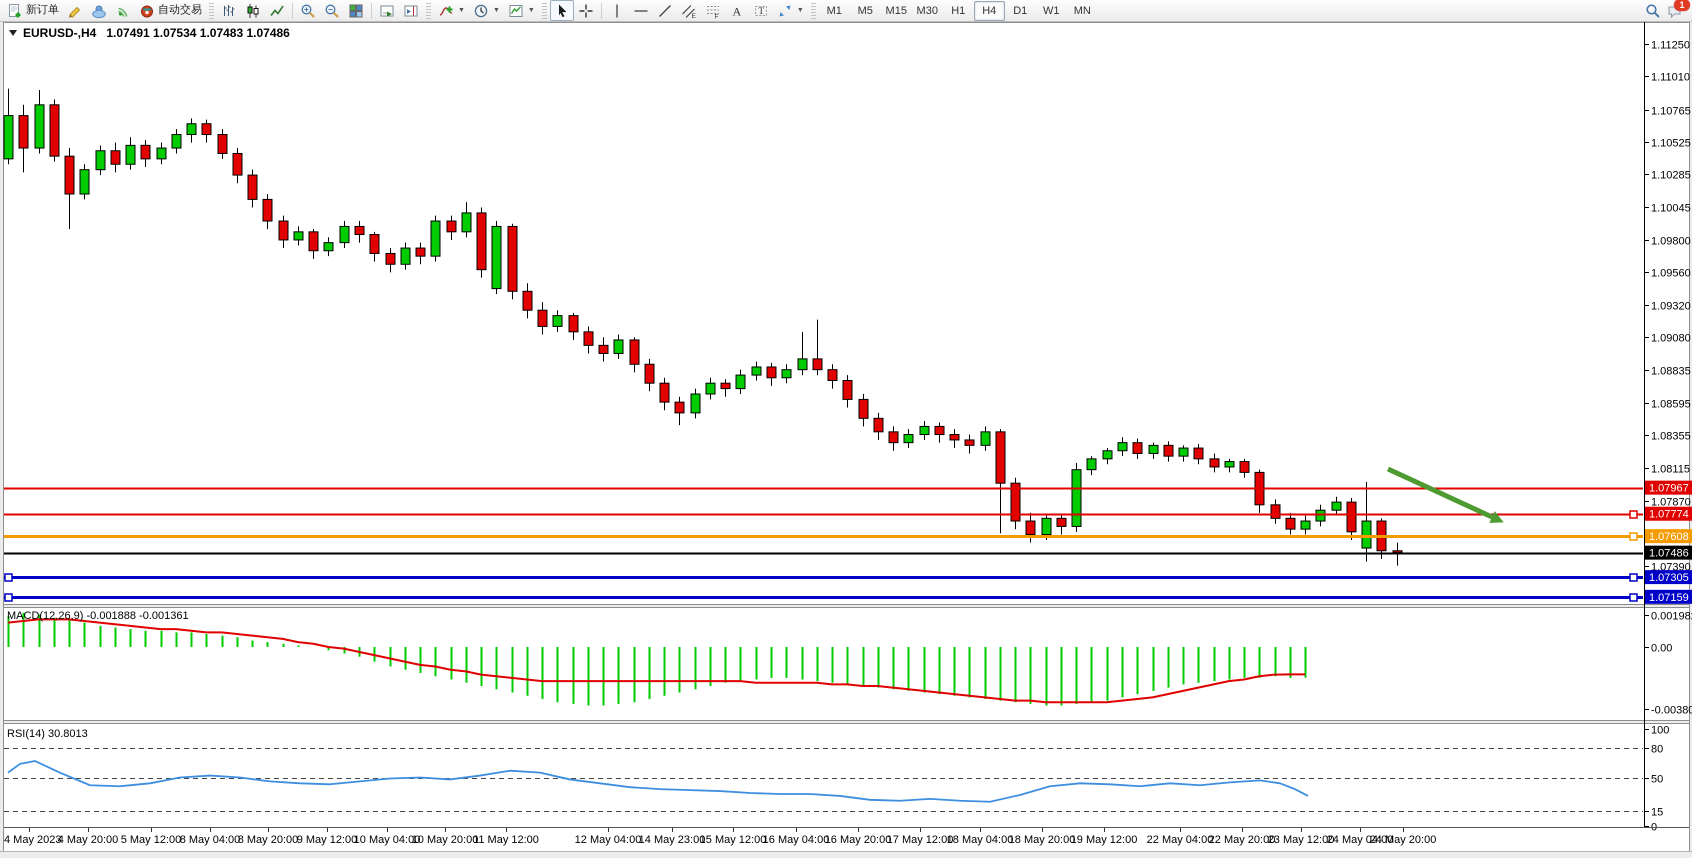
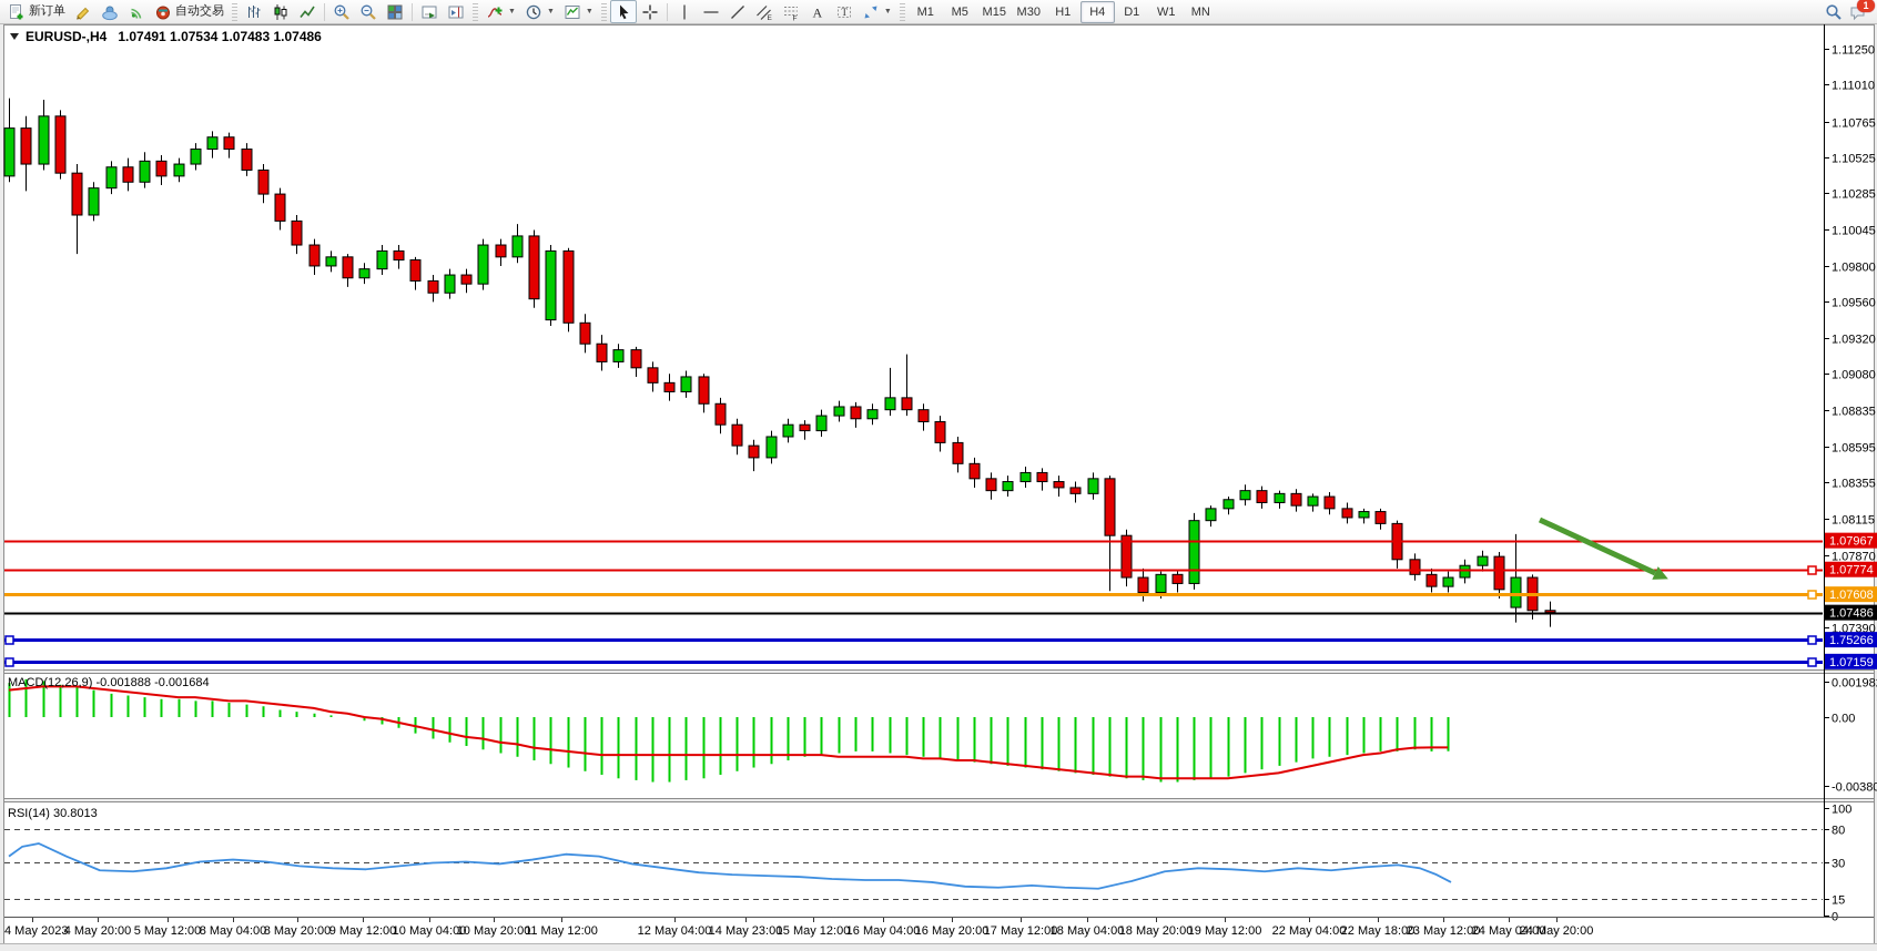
  0.00198
  0.00
  -0.00380
  100
  80
- 50
+ 30
  15
  1.11250
  1.11010
  1.10765
  1.10525
  1.10285
  1.10045
  1.09800
  1.09560
  1.09320
  1.09080
  1.08835
  1.08595
  1.08355
  1.08115
  1.07870
  1.07390
  1.07967
  1.07774
  1.07608
  1.07486
- 1.07305
+ 1.75266
  1.07159
  4 May 2023
  4 May 20:00
  5 May 12:00
  8 May 04:00
  8 May 20:00
  9 May 12:00
  10 May 04:00
  10 May 20:00
  11 May 12:00
  12 May 04:00
  14 May 23:00
  15 May 12:00
  16 May 04:00
  16 May 20:00
  17 May 12:00
  18 May 04:00
  18 May 20:00
  19 May 12:00
  22 May 04:00
- 22 May 20:00
+ 22 May 18:00
  23 May 12:00
  24 May 04:00
  24 May 20:00
  新订单
  自动交易
  A
  T
  M1
  M5
  M15
  M30
  H1
  H4
  D1
  W1
  MN
  1
  EURUSD-,H4
  1.07491 1.07534 1.07483 1.07486
- MACD(12,26,9) -0.001888 -0.001361
+ MACD(12,26,9) -0.001888 -0.001684
  RSI(14) 30.8013
